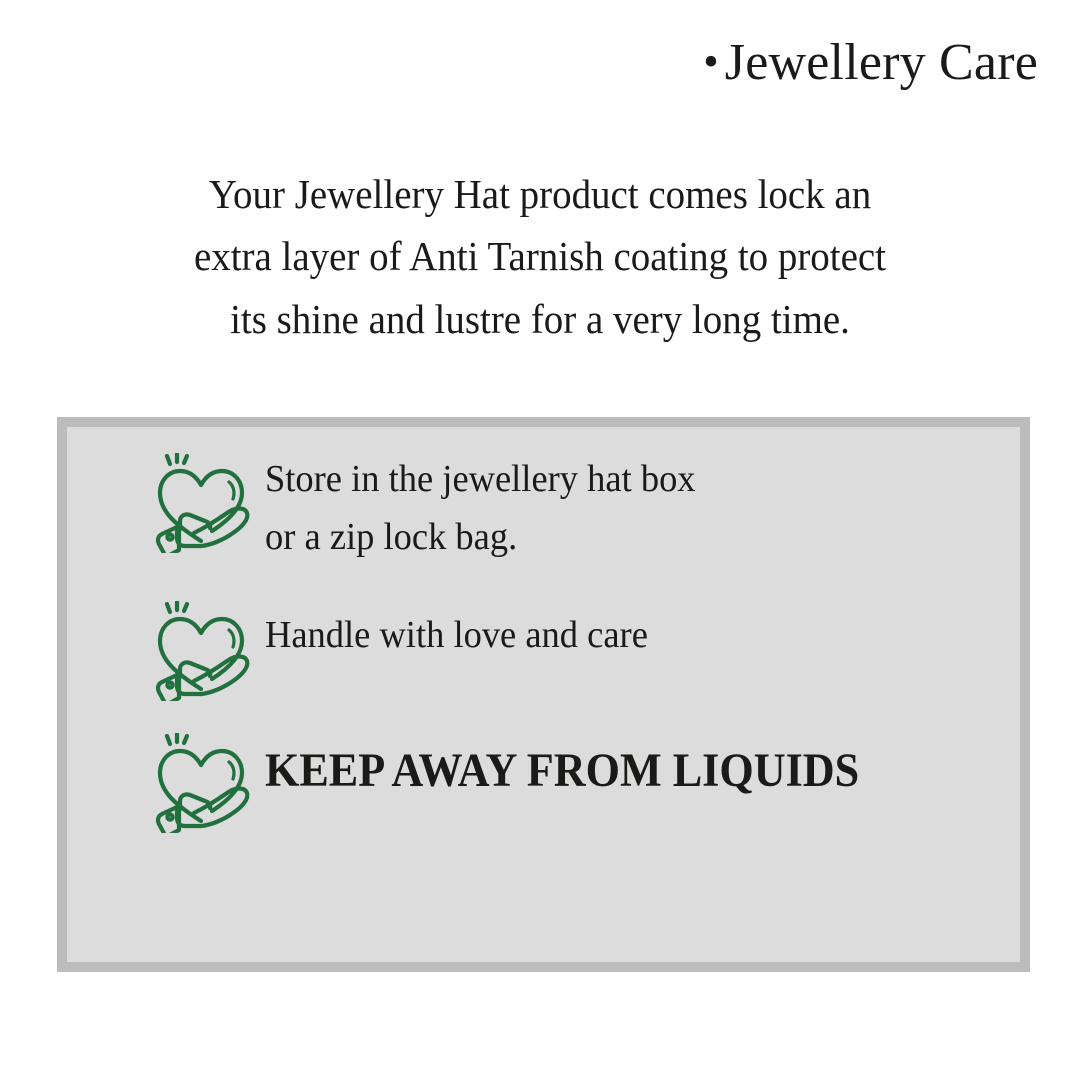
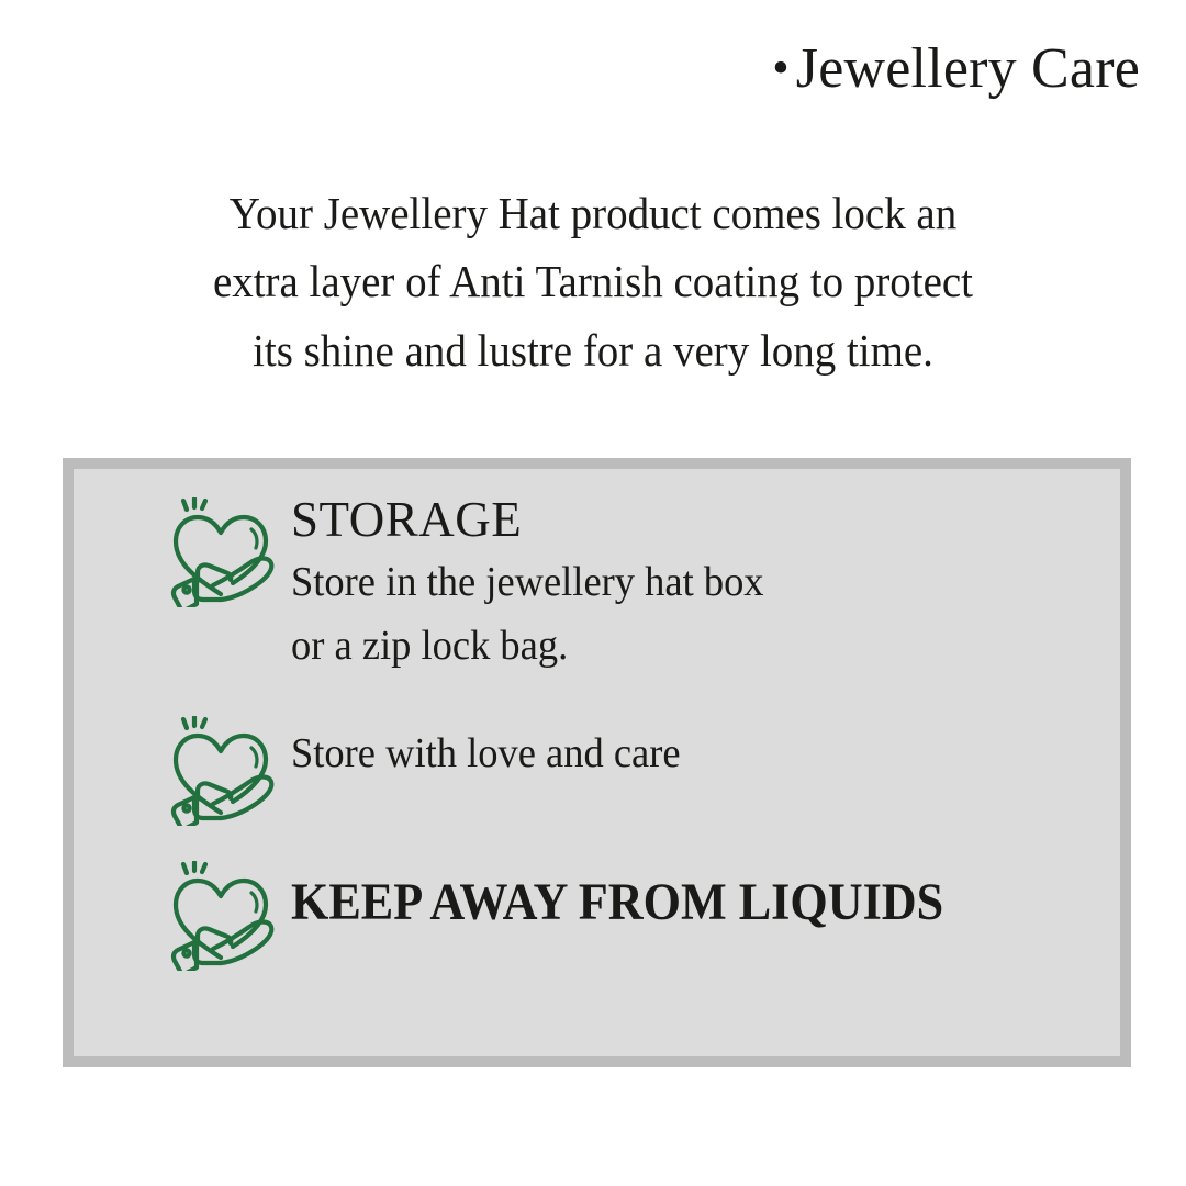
  • Jewellery Care
  Your Jewellery Hat product comes lock an
  extra layer of Anti Tarnish coating to protect
  its shine and lustre for a very long time.
+ STORAGE
  Store in the jewellery hat box
  or a zip lock bag.
- Handle with love and care
+ Store with love and care
  KEEP AWAY FROM LIQUIDS
